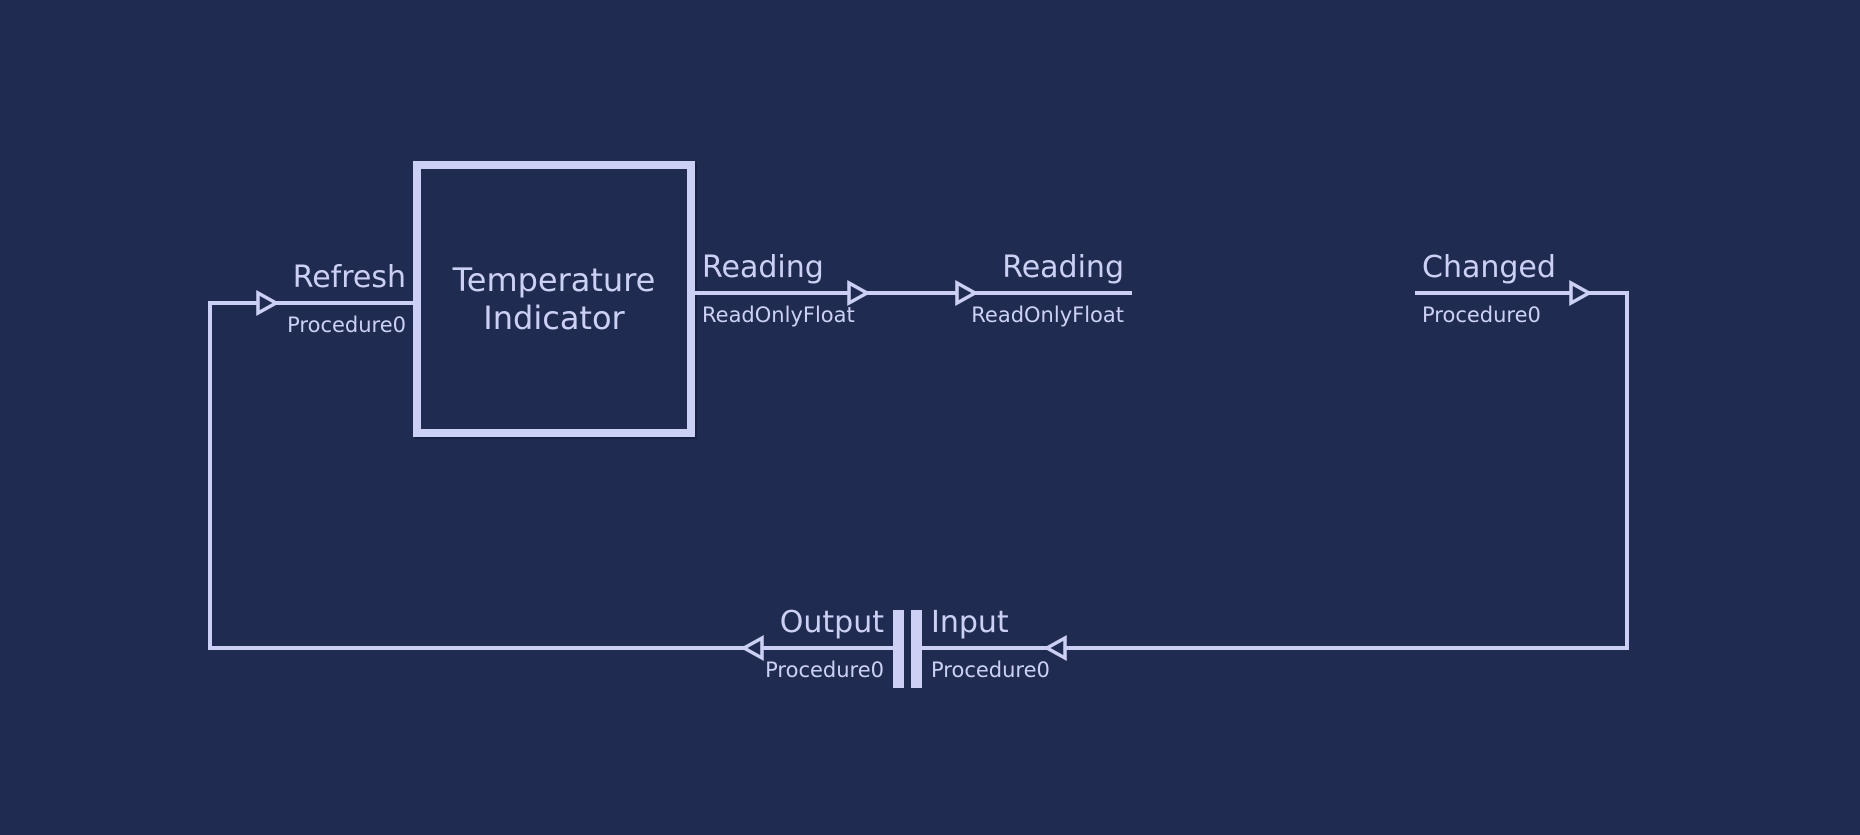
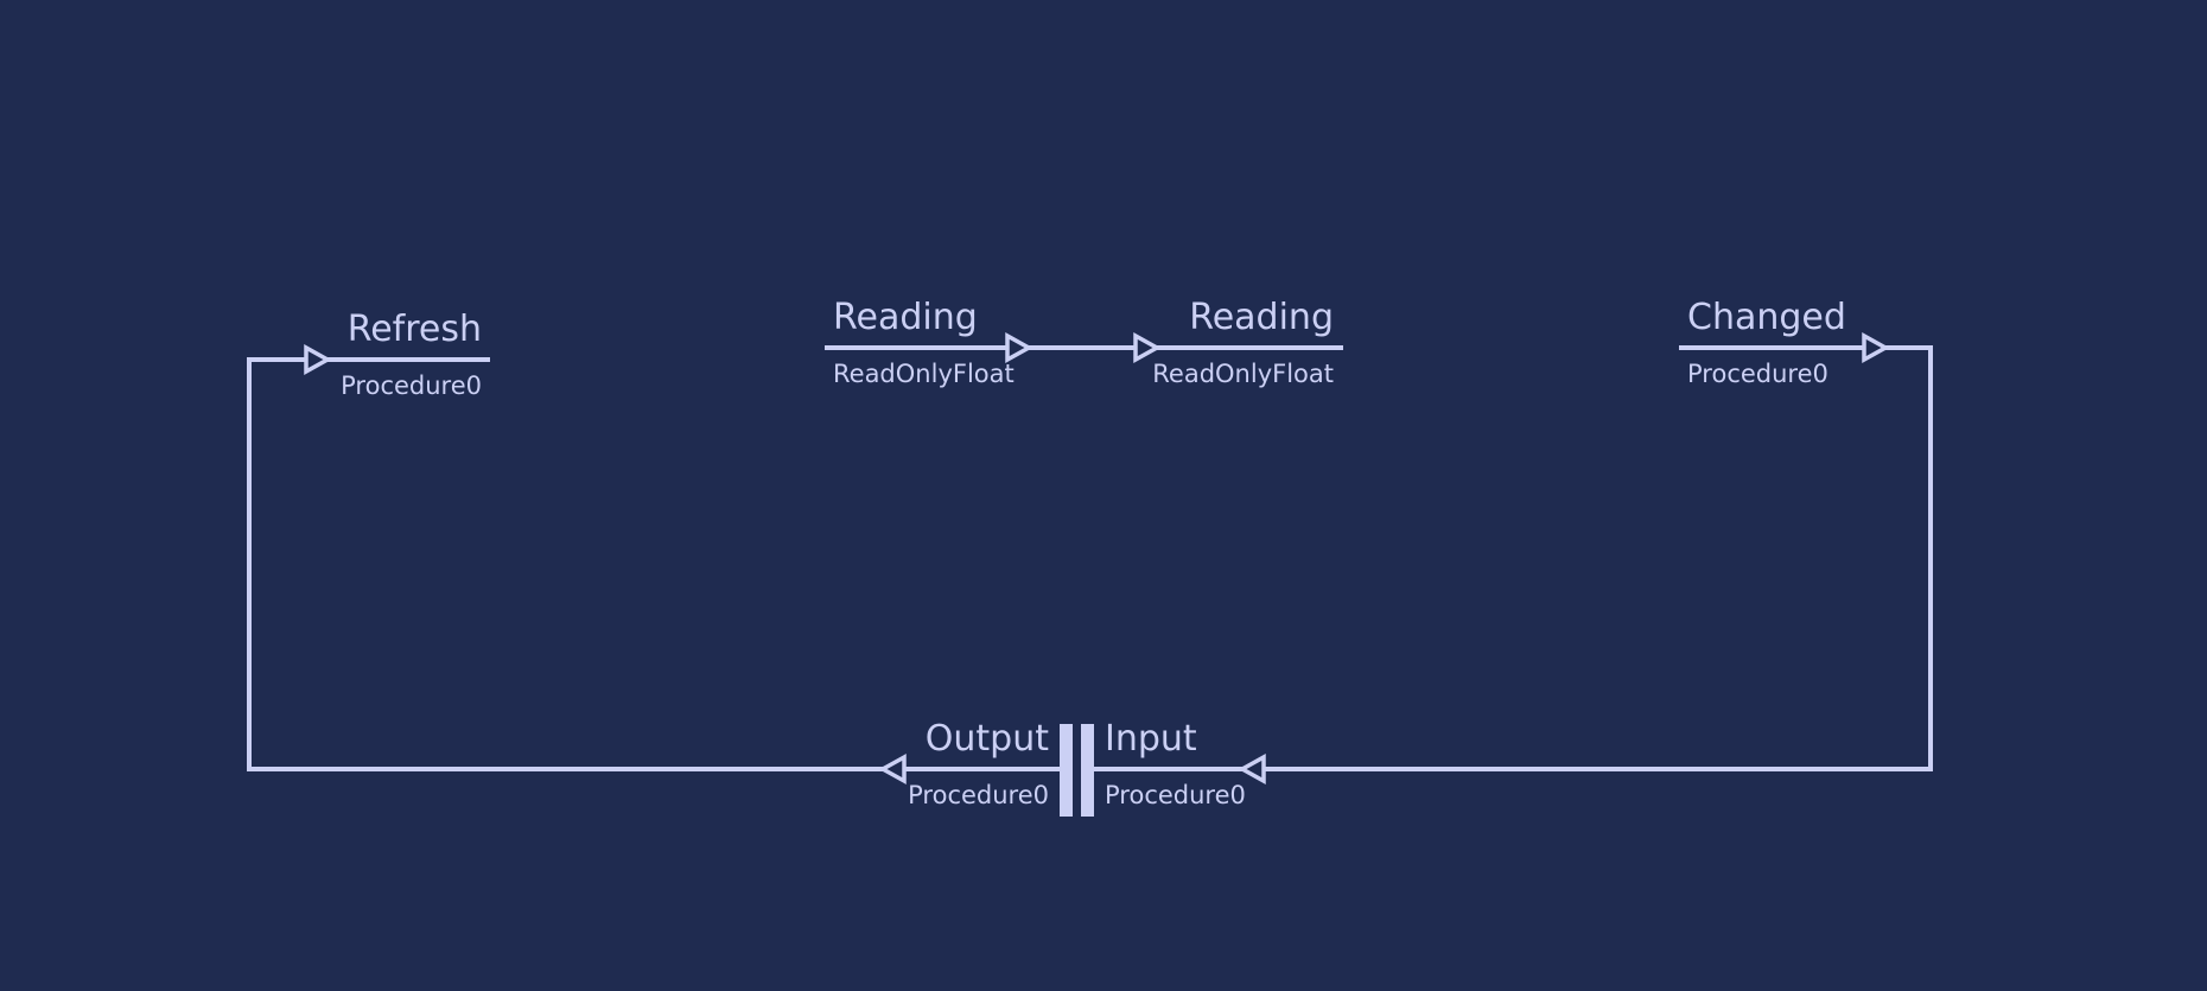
- Temperature Indicator
  Refresh
  Procedure0
  Reading
  ReadOnlyFloat
  Reading
  ReadOnlyFloat
  Changed
  Procedure0
  Output
  Procedure0
  Input
  Procedure0
